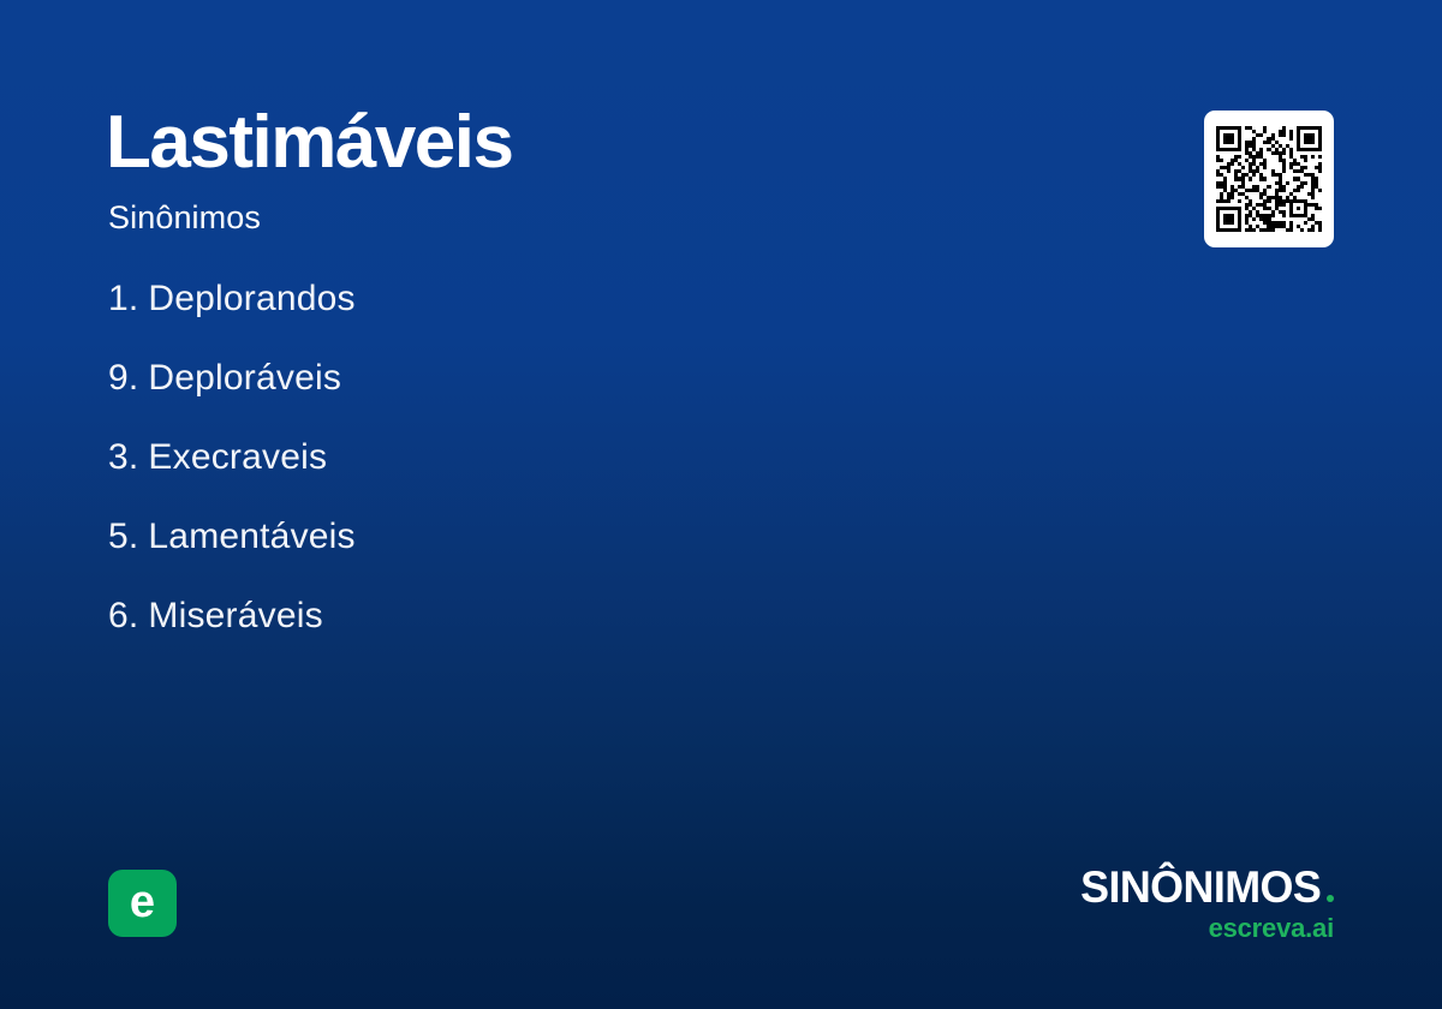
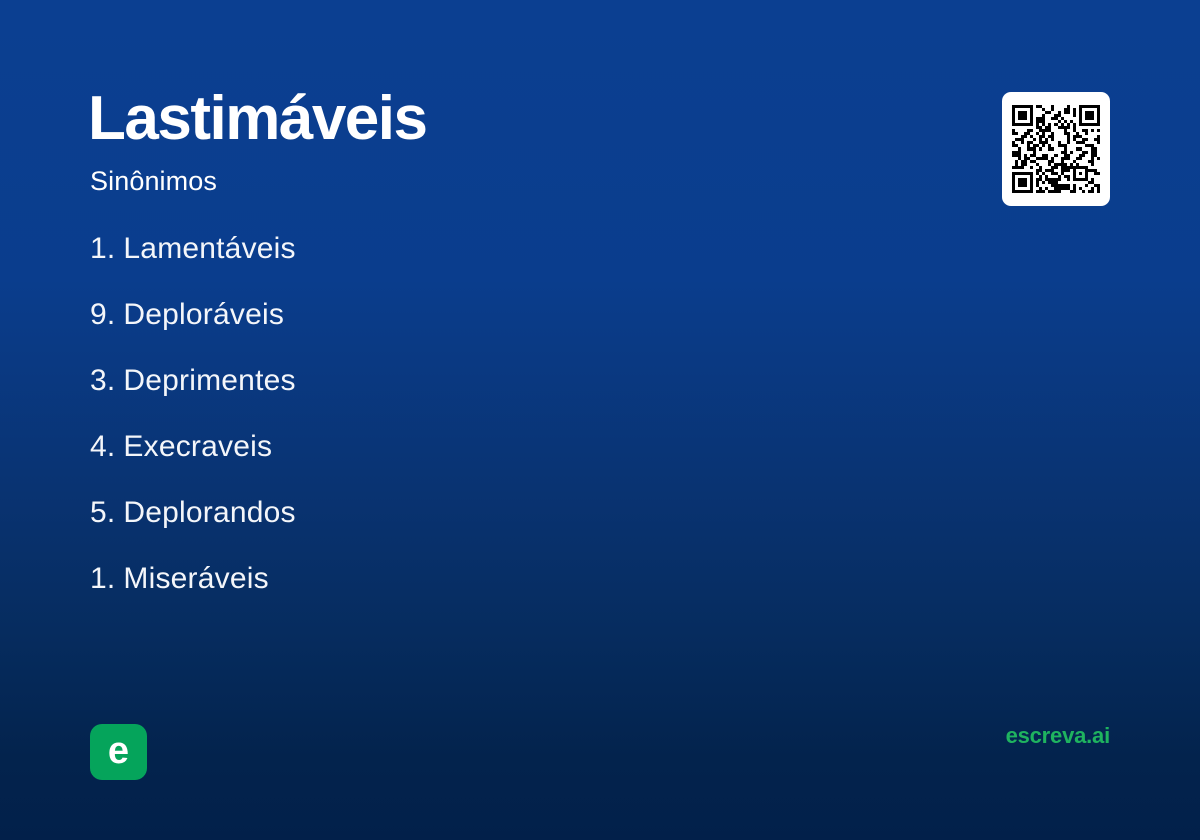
  Lastimáveis
  Sinônimos
- 1. Deplorandos
+ 1. Lamentáveis
  9. Deploráveis
+ 3. Deprimentes
- 3. Execraveis
+ 4. Execraveis
- 5. Lamentáveis
+ 5. Deplorandos
- 6. Miseráveis
+ 1. Miseráveis
  e
- SINÔNIMOS
  escreva.ai
